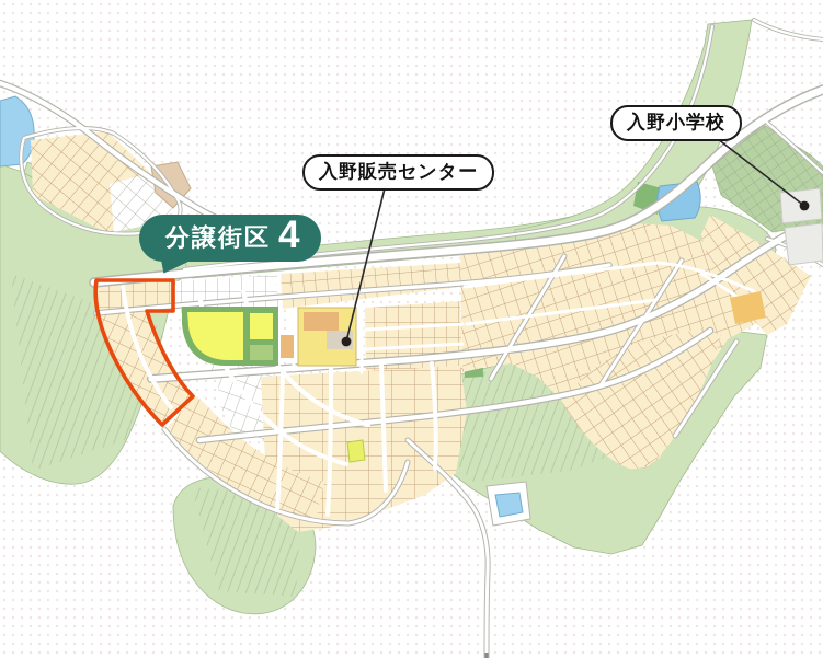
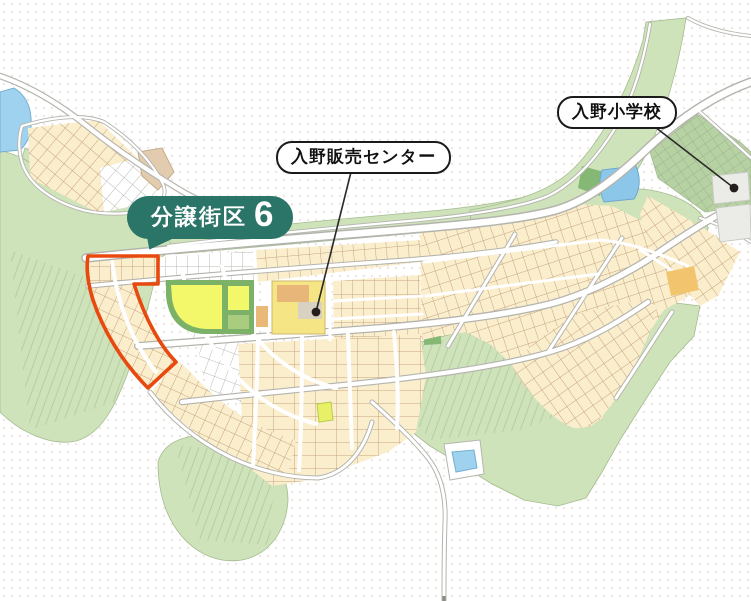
  分譲街区
- 4
+ 6
  入野販売センター
  入野小学校
